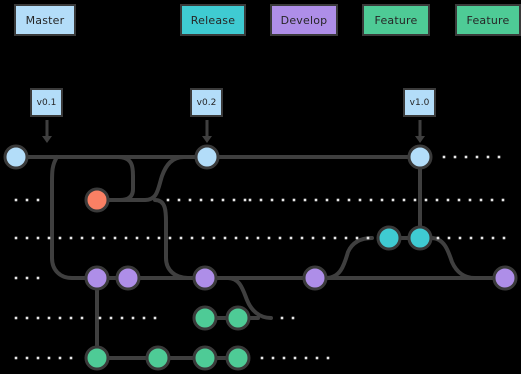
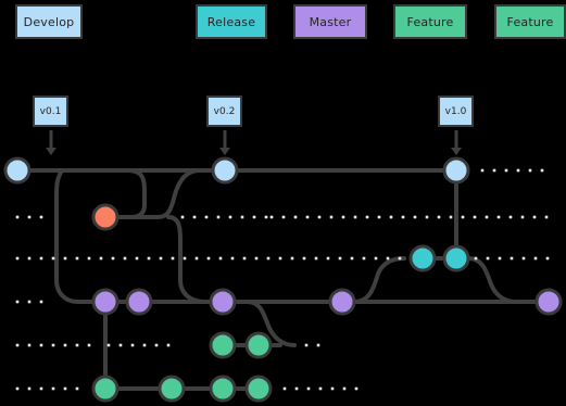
- Master
+ Develop
  Release
- Develop
+ Master
  Feature
  Feature
  v0.1
  v0.2
  v1.0
